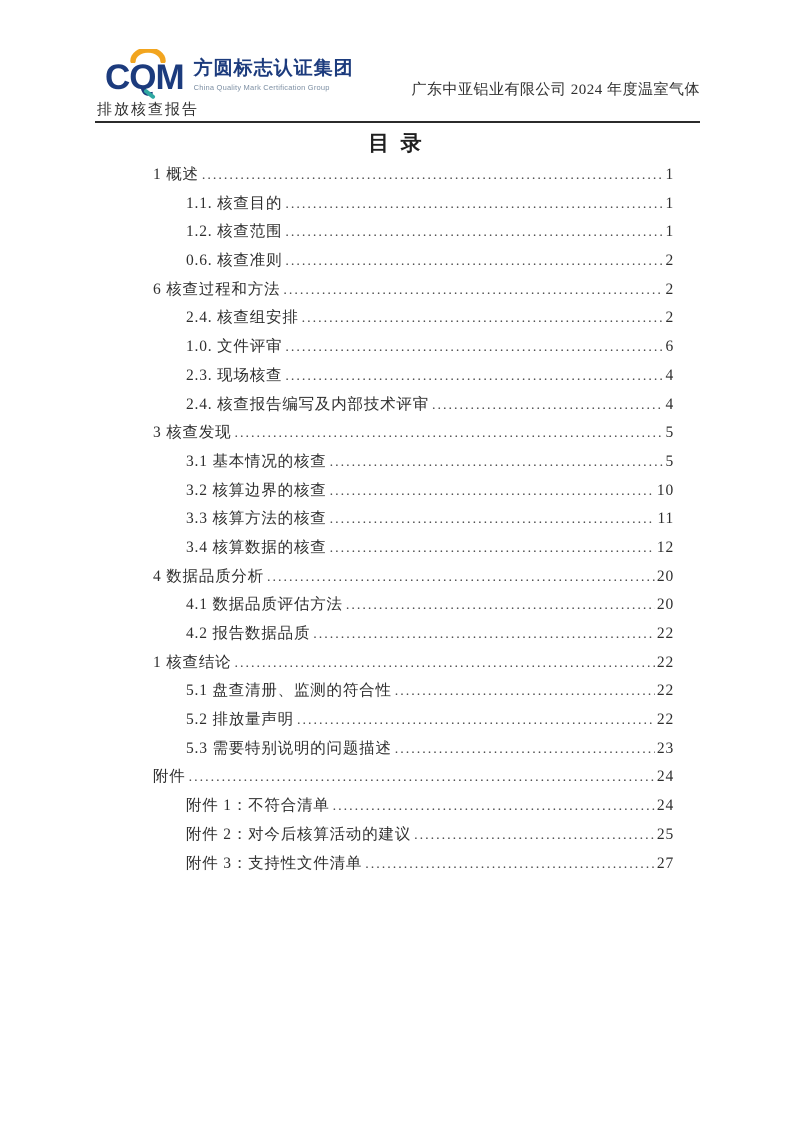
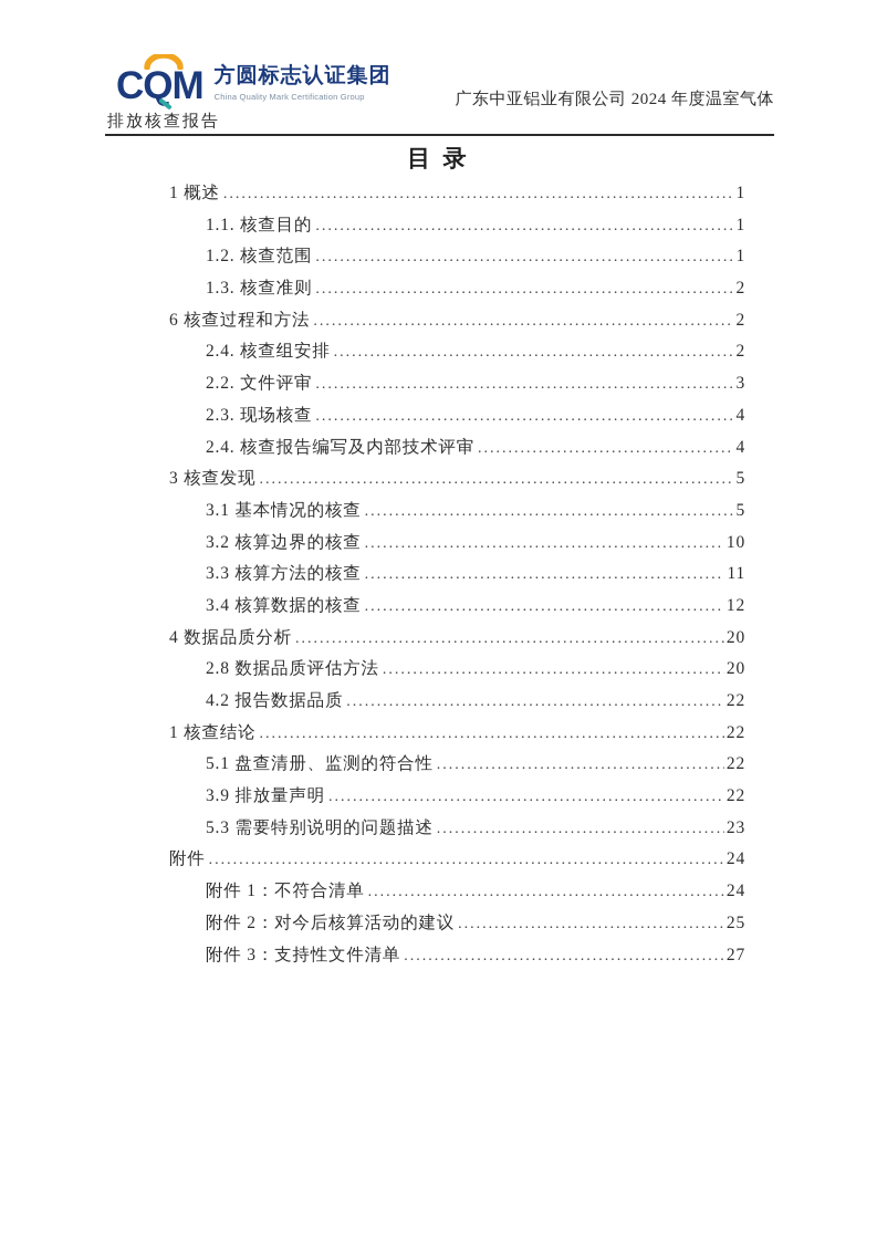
  CQM
  方圆标志认证集团
  China Quality Mark Certification Group
  广东中亚铝业有限公司 2024 年度温室气体
  排放核查报告
  目 录
  1 概述
  1
  1.1. 核查目的
  1
  1.2. 核查范围
  1
- 0.6. 核查准则
+ 1.3. 核查准则
  2
  6 核查过程和方法
  2
  2.4. 核查组安排
  2
- 1.0. 文件评审
+ 2.2. 文件评审
- 6
+ 3
  2.3. 现场核查
  4
  2.4. 核查报告编写及内部技术评审
  4
  3 核查发现
  5
  3.1 基本情况的核查
  5
  3.2 核算边界的核查
  10
  3.3 核算方法的核查
  11
  3.4 核算数据的核查
  12
  4 数据品质分析
  20
- 4.1 数据品质评估方法
+ 2.8 数据品质评估方法
  20
  4.2 报告数据品质
  22
  1 核查结论
  22
  5.1 盘查清册、监测的符合性
  22
- 5.2 排放量声明
+ 3.9 排放量声明
  22
  5.3 需要特别说明的问题描述
  23
  附件
  24
  附件 1：不符合清单
  24
  附件 2：对今后核算活动的建议
  25
  附件 3：支持性文件清单
  27
